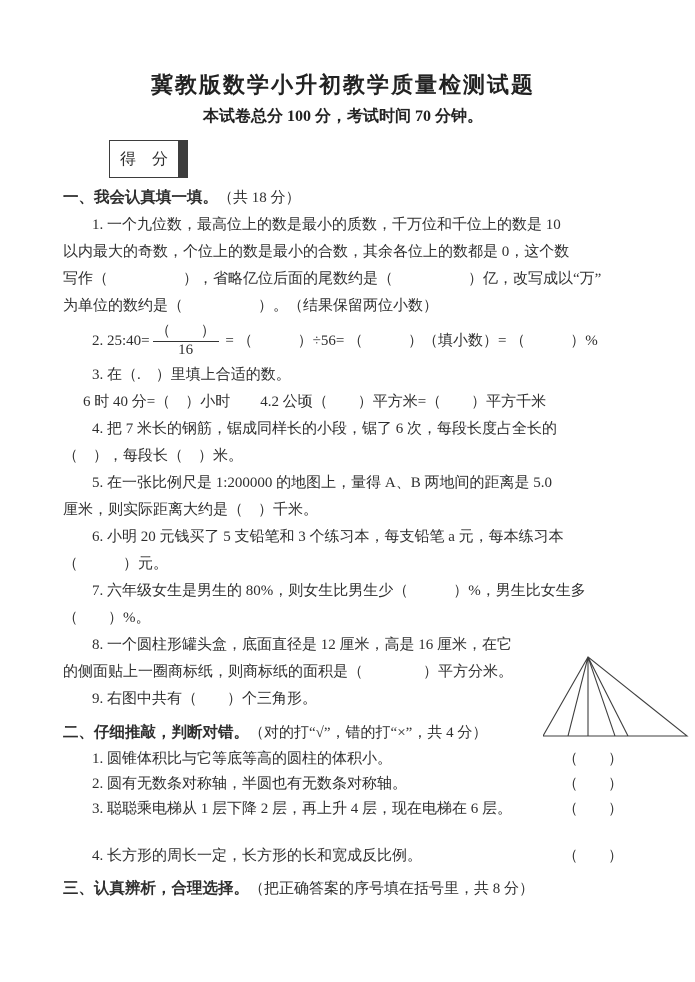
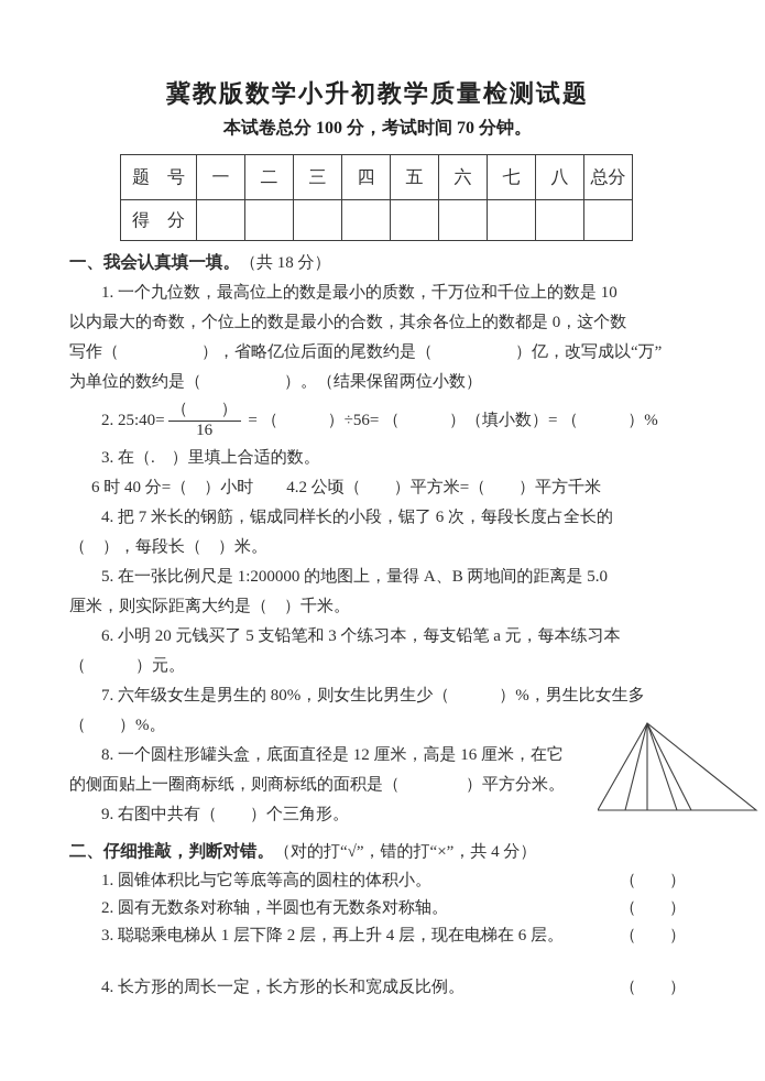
  冀教版数学小升初教学质量检测试题
  本试卷总分 100 分，考试时间 70 分钟。
+ 题 号	一	二	三	四	五	六	七	八	总分
  得 分
  一、我会认真填一填。（共 18 分）
  1. 一个九位数，最高位上的数是最小的质数，千万位和千位上的数是 10
  以内最大的奇数，个位上的数是最小的合数，其余各位上的数都是 0，这个数
  写作（ ），省略亿位后面的尾数约是（ ）亿，改写成以“万”
  为单位的数约是（ ）。（结果保留两位小数）
  2. 25:40=
  （ ）
  16
  = （ ）÷56= （ ）（填小数）= （ ）%
  3. 在（. ）里填上合适的数。
  6 时 40 分=（ ）小时 4.2 公顷（ ）平方米=（ ）平方千米
  4. 把 7 米长的钢筋，锯成同样长的小段，锯了 6 次，每段长度占全长的
  （ ），每段长（ ）米。
  5. 在一张比例尺是 1:200000 的地图上，量得 A、B 两地间的距离是 5.0
  厘米，则实际距离大约是（ ）千米。
  6. 小明 20 元钱买了 5 支铅笔和 3 个练习本，每支铅笔 a 元，每本练习本
  （ ）元。
  7. 六年级女生是男生的 80%，则女生比男生少（ ）%，男生比女生多
  （ ）%。
  8. 一个圆柱形罐头盒，底面直径是 12 厘米，高是 16 厘米，在它
  的侧面贴上一圈商标纸，则商标纸的面积是（ ）平方分米。
  9. 右图中共有（ ）个三角形。
  二、仔细推敲，判断对错。（对的打“√”，错的打“×”，共 4 分）
  1. 圆锥体积比与它等底等高的圆柱的体积小。
  （ ）
  2. 圆有无数条对称轴，半圆也有无数条对称轴。
  （ ）
  3. 聪聪乘电梯从 1 层下降 2 层，再上升 4 层，现在电梯在 6 层。
  （ ）
  4. 长方形的周长一定，长方形的长和宽成反比例。
  （ ）
- 三、认真辨析，合理选择。（把正确答案的序号填在括号里，共 8 分）
